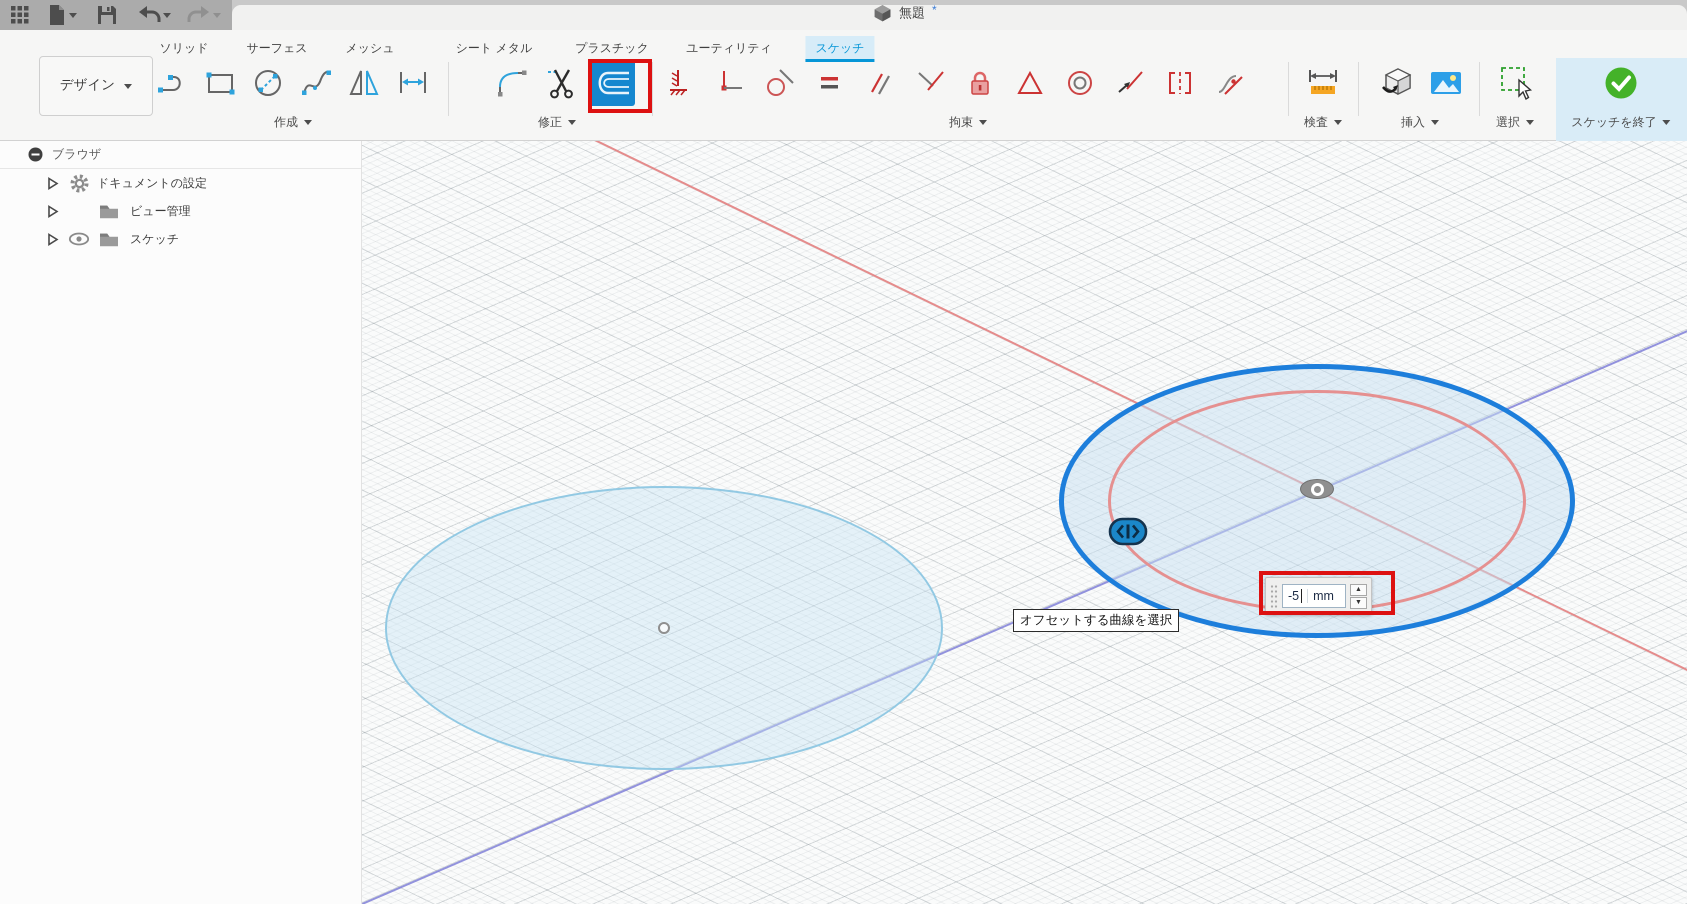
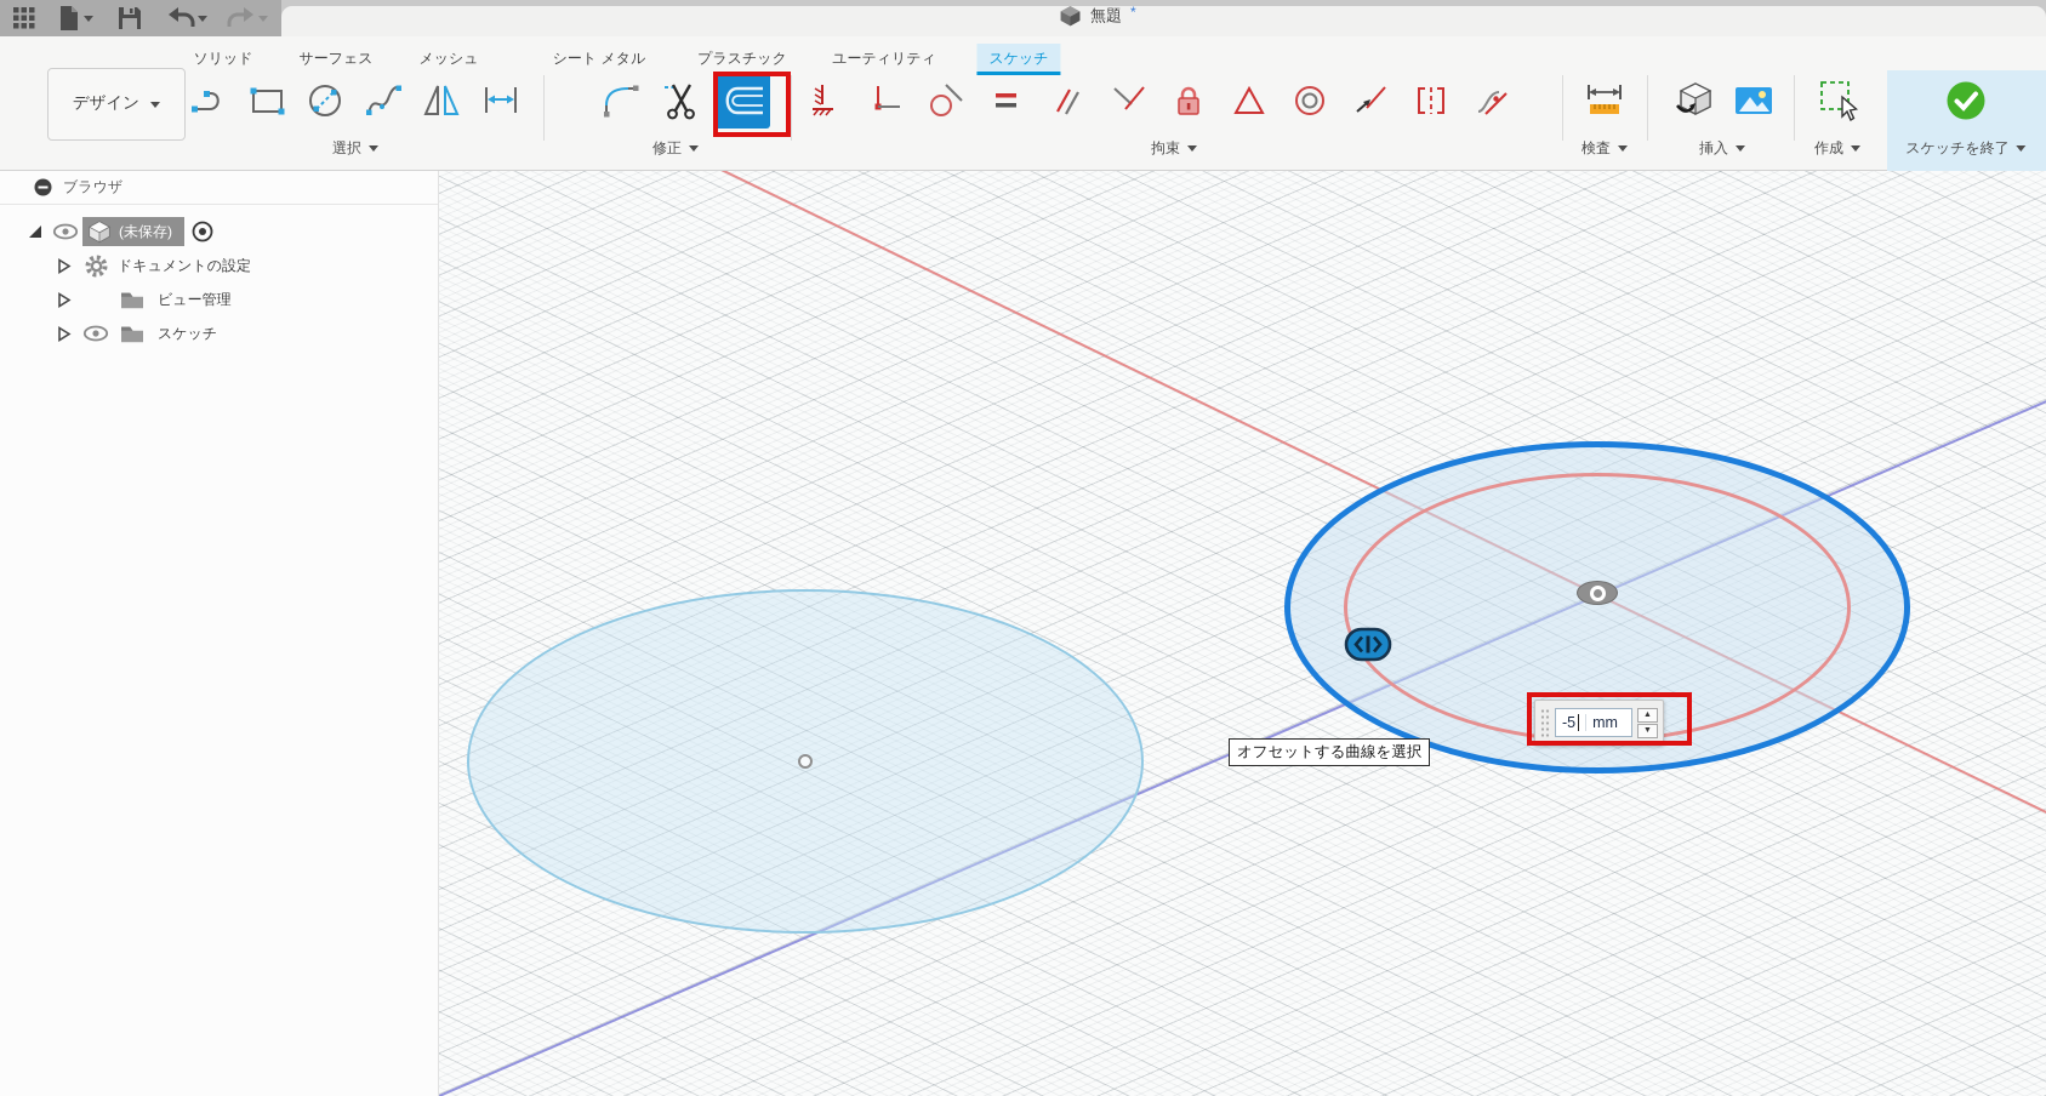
  無題
  *
  デザイン
  ソリッド
  サーフェス
  メッシュ
  シート メタル
  プラスチック
  ユーティリティ
  スケッチ
- 作成
+ 選択
  修正
  拘束
  検査
  挿入
- 選択
+ 作成
  スケッチを終了
  ブラウザ
+ (未保存)
  ドキュメントの設定
  ビュー管理
  スケッチ
  オフセットする曲線を選択
  -5
  mm
